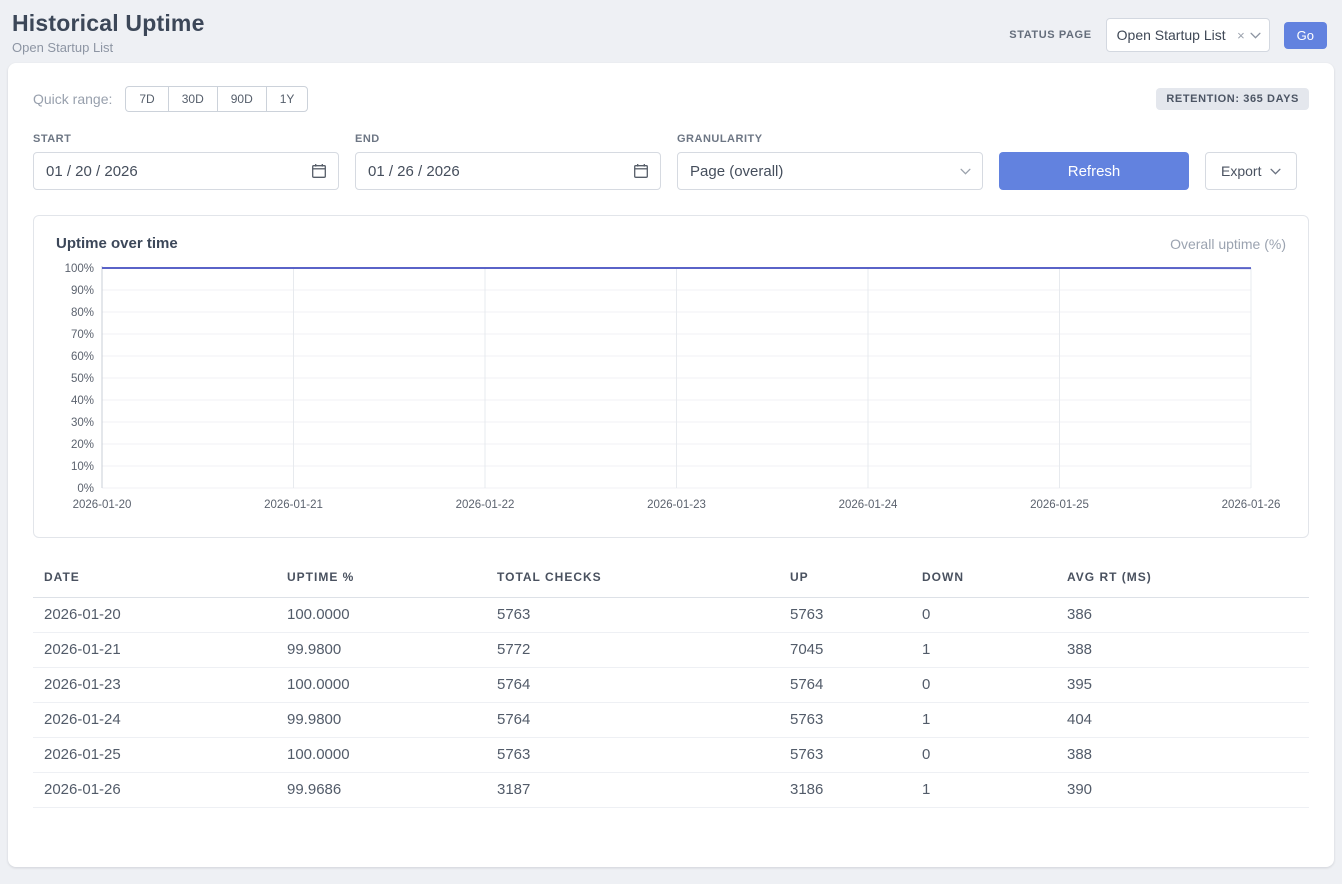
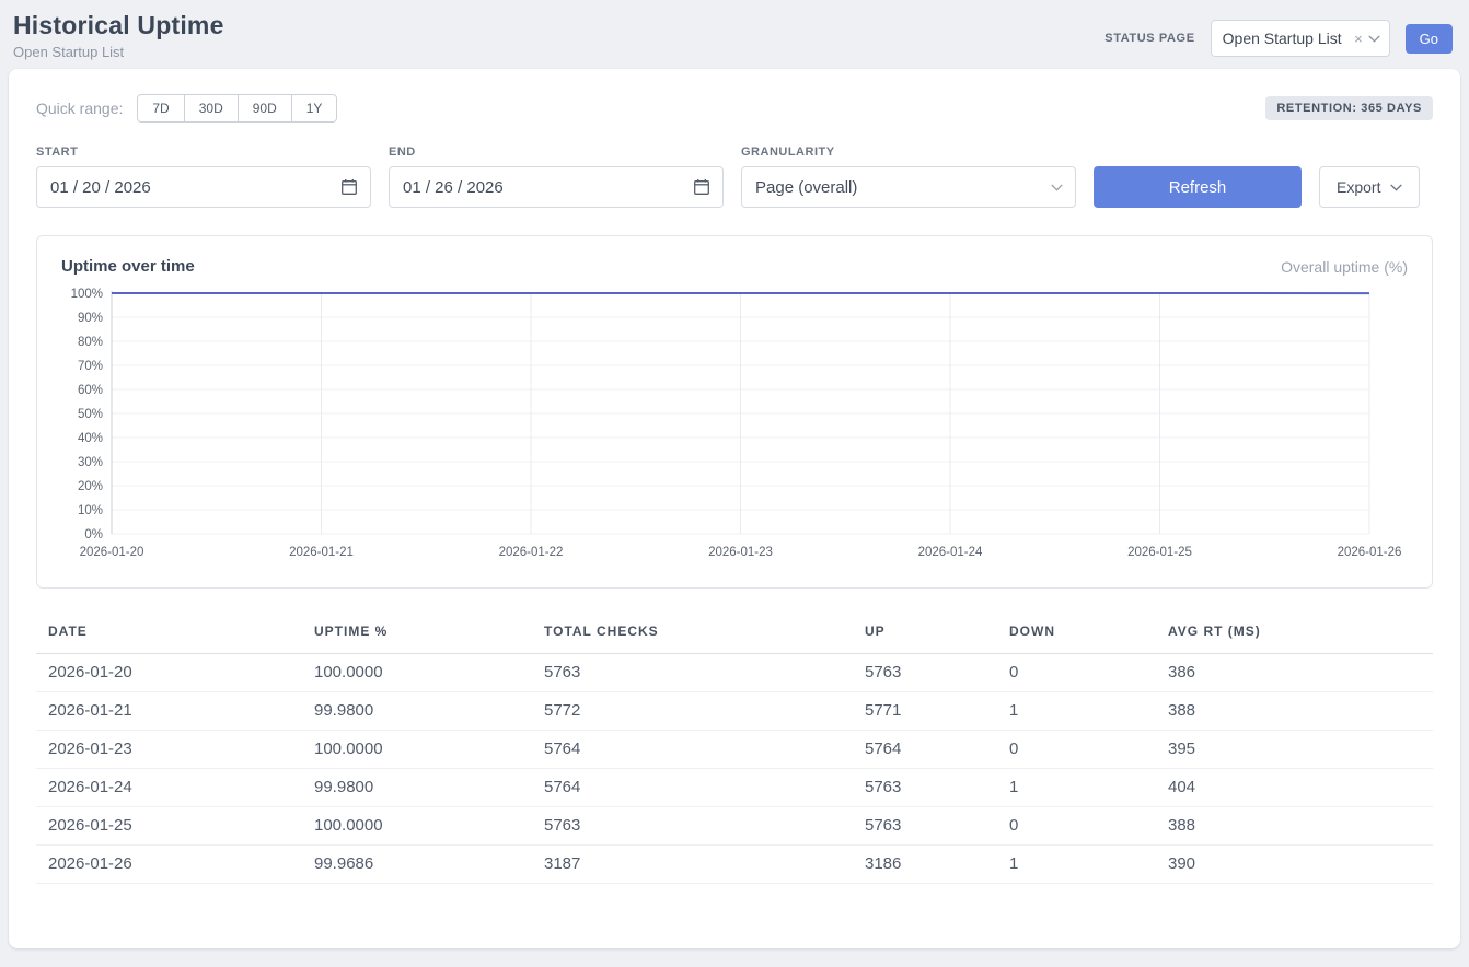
  Historical Uptime
  Open Startup List
  STATUS PAGE
  Open Startup List
  ×
  Go
  Quick range:
  7D
  30D
  90D
  1Y
  RETENTION: 365 DAYS
  START
  01 / 20 / 2026
  END
  01 / 26 / 2026
  GRANULARITY
  Page (overall)
  Refresh
  Export
  Uptime over time
  Overall uptime (%)
  100%
  90%
  80%
  70%
  60%
  50%
  40%
  30%
  20%
  10%
  0%
  2026-01-20
  2026-01-21
  2026-01-22
  2026-01-23
  2026-01-24
  2026-01-25
  2026-01-26
  DATE	UPTIME %	TOTAL CHECKS	UP	DOWN	AVG RT (MS)
  2026-01-20	100.0000	5763	5763	0	386
- 2026-01-21	99.9800	5772	7045	1	388
+ 2026-01-21	99.9800	5772	5771	1	388
  2026-01-23	100.0000	5764	5764	0	395
  2026-01-24	99.9800	5764	5763	1	404
  2026-01-25	100.0000	5763	5763	0	388
  2026-01-26	99.9686	3187	3186	1	390
